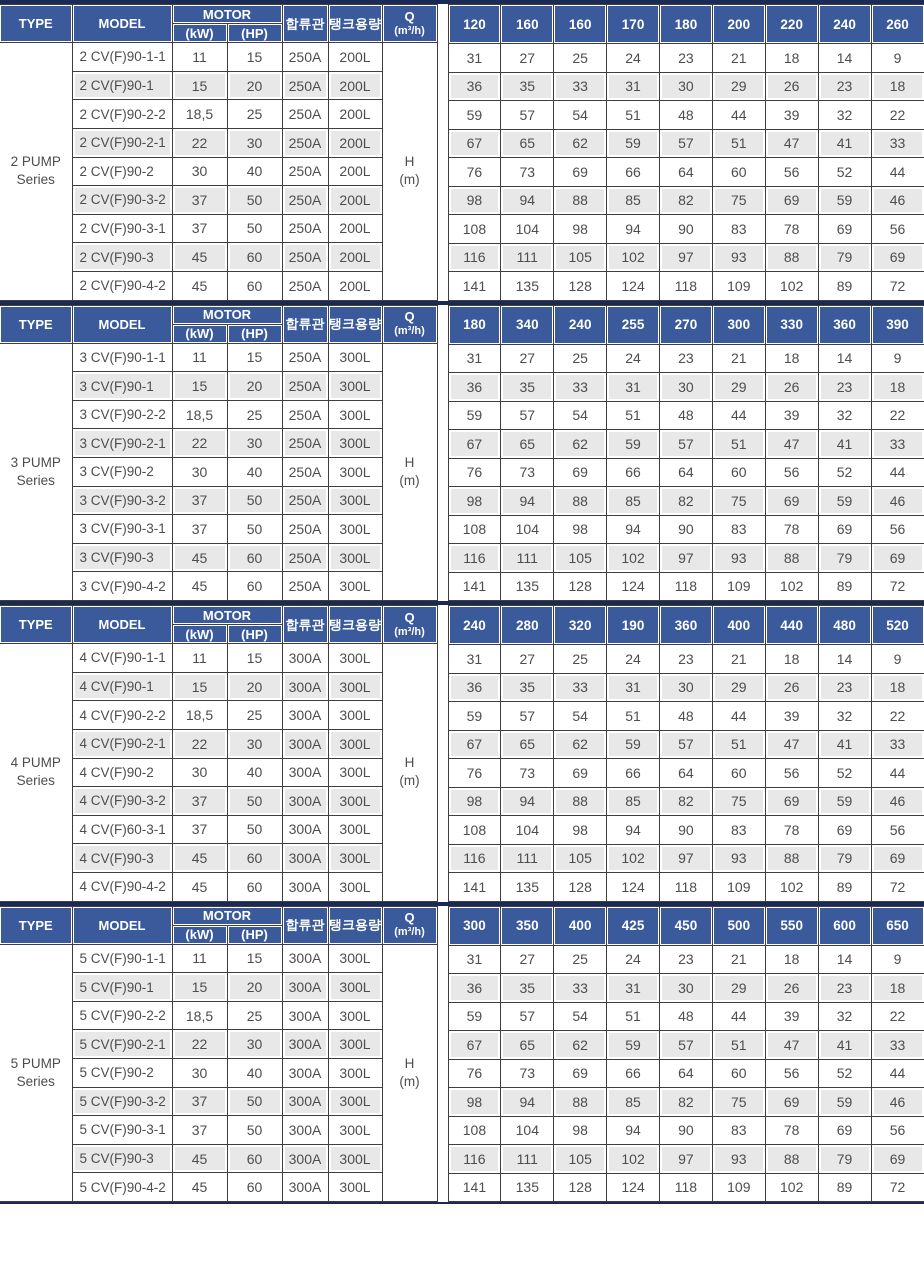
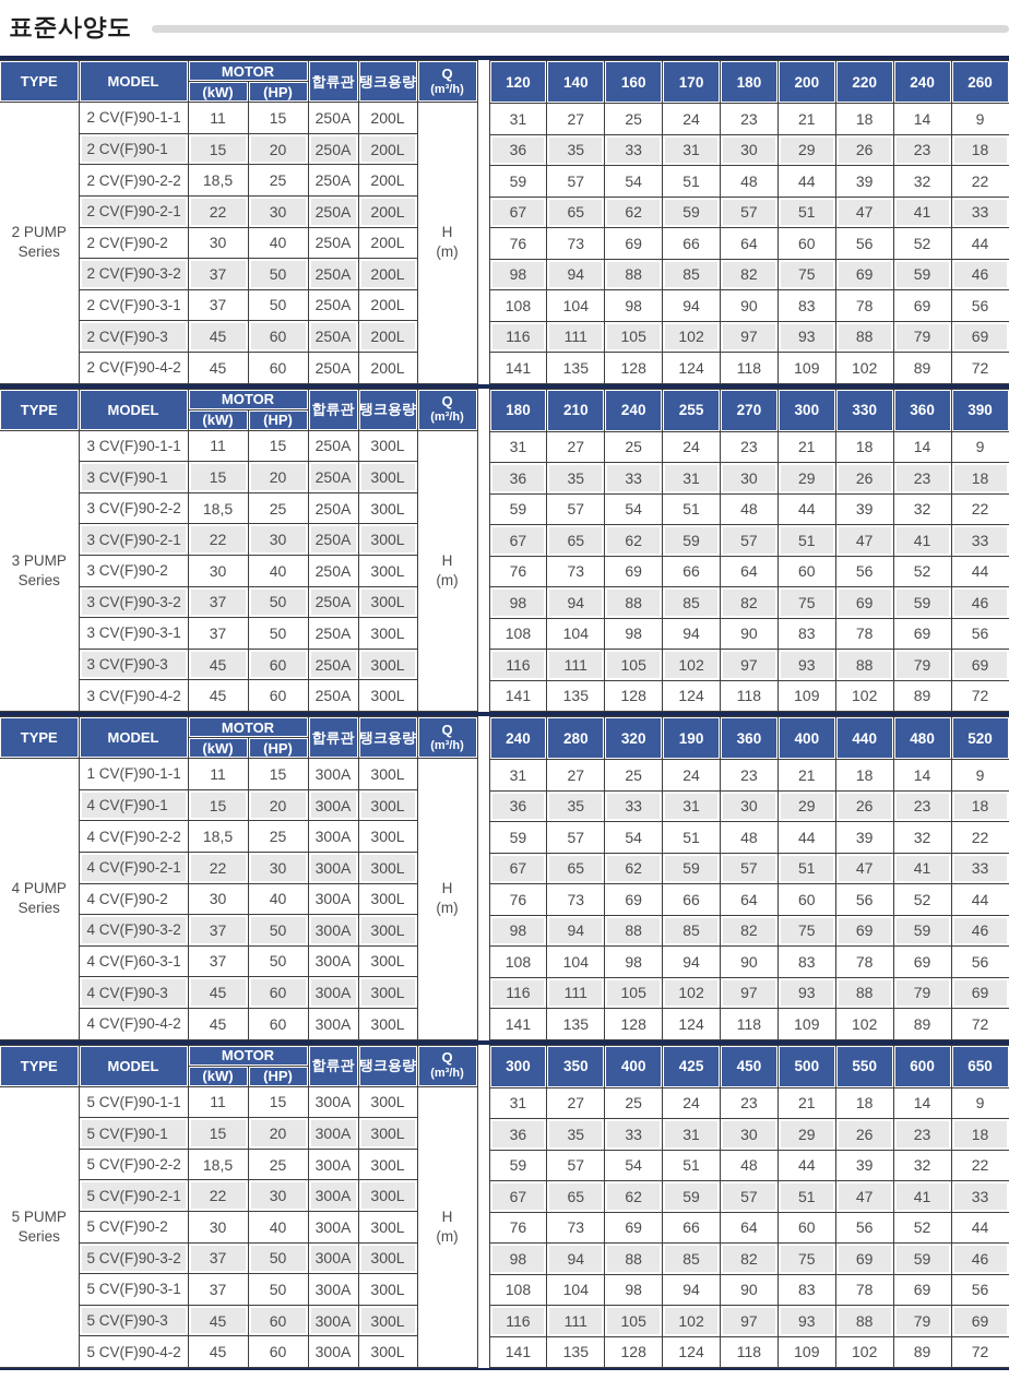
+ 표준사양도
  TYPE	MODEL	MOTOR	합류관	탱크용량	Q(m³/h)
  (kW)	(HP)
  2 PUMPSeries	2 CV(F)90-1-1	11	15	250A	200L	H(m)
  2 CV(F)90-1	15	20	250A	200L
  2 CV(F)90-2-2	18,5	25	250A	200L
  2 CV(F)90-2-1	22	30	250A	200L
  2 CV(F)90-2	30	40	250A	200L
  2 CV(F)90-3-2	37	50	250A	200L
  2 CV(F)90-3-1	37	50	250A	200L
  2 CV(F)90-3	45	60	250A	200L
  2 CV(F)90-4-2	45	60	250A	200L
- 120	160	160	170	180	200	220	240	260
+ 120	140	160	170	180	200	220	240	260
  31	27	25	24	23	21	18	14	9
  36	35	33	31	30	29	26	23	18
  59	57	54	51	48	44	39	32	22
  67	65	62	59	57	51	47	41	33
  76	73	69	66	64	60	56	52	44
  98	94	88	85	82	75	69	59	46
  108	104	98	94	90	83	78	69	56
  116	111	105	102	97	93	88	79	69
  141	135	128	124	118	109	102	89	72
  TYPE	MODEL	MOTOR	합류관	탱크용량	Q(m³/h)
  (kW)	(HP)
  3 PUMPSeries	3 CV(F)90-1-1	11	15	250A	300L	H(m)
  3 CV(F)90-1	15	20	250A	300L
  3 CV(F)90-2-2	18,5	25	250A	300L
  3 CV(F)90-2-1	22	30	250A	300L
  3 CV(F)90-2	30	40	250A	300L
  3 CV(F)90-3-2	37	50	250A	300L
  3 CV(F)90-3-1	37	50	250A	300L
  3 CV(F)90-3	45	60	250A	300L
  3 CV(F)90-4-2	45	60	250A	300L
- 180	340	240	255	270	300	330	360	390
+ 180	210	240	255	270	300	330	360	390
  31	27	25	24	23	21	18	14	9
  36	35	33	31	30	29	26	23	18
  59	57	54	51	48	44	39	32	22
  67	65	62	59	57	51	47	41	33
  76	73	69	66	64	60	56	52	44
  98	94	88	85	82	75	69	59	46
  108	104	98	94	90	83	78	69	56
  116	111	105	102	97	93	88	79	69
  141	135	128	124	118	109	102	89	72
  TYPE	MODEL	MOTOR	합류관	탱크용량	Q(m³/h)
  (kW)	(HP)
- 4 PUMPSeries	4 CV(F)90-1-1	11	15	300A	300L	H(m)
+ 4 PUMPSeries	1 CV(F)90-1-1	11	15	300A	300L	H(m)
  4 CV(F)90-1	15	20	300A	300L
  4 CV(F)90-2-2	18,5	25	300A	300L
  4 CV(F)90-2-1	22	30	300A	300L
  4 CV(F)90-2	30	40	300A	300L
  4 CV(F)90-3-2	37	50	300A	300L
  4 CV(F)60-3-1	37	50	300A	300L
  4 CV(F)90-3	45	60	300A	300L
  4 CV(F)90-4-2	45	60	300A	300L
  240	280	320	190	360	400	440	480	520
  31	27	25	24	23	21	18	14	9
  36	35	33	31	30	29	26	23	18
  59	57	54	51	48	44	39	32	22
  67	65	62	59	57	51	47	41	33
  76	73	69	66	64	60	56	52	44
  98	94	88	85	82	75	69	59	46
  108	104	98	94	90	83	78	69	56
  116	111	105	102	97	93	88	79	69
  141	135	128	124	118	109	102	89	72
  TYPE	MODEL	MOTOR	합류관	탱크용량	Q(m³/h)
  (kW)	(HP)
  5 PUMPSeries	5 CV(F)90-1-1	11	15	300A	300L	H(m)
  5 CV(F)90-1	15	20	300A	300L
  5 CV(F)90-2-2	18,5	25	300A	300L
  5 CV(F)90-2-1	22	30	300A	300L
  5 CV(F)90-2	30	40	300A	300L
  5 CV(F)90-3-2	37	50	300A	300L
  5 CV(F)90-3-1	37	50	300A	300L
  5 CV(F)90-3	45	60	300A	300L
  5 CV(F)90-4-2	45	60	300A	300L
  300	350	400	425	450	500	550	600	650
  31	27	25	24	23	21	18	14	9
  36	35	33	31	30	29	26	23	18
  59	57	54	51	48	44	39	32	22
  67	65	62	59	57	51	47	41	33
  76	73	69	66	64	60	56	52	44
  98	94	88	85	82	75	69	59	46
  108	104	98	94	90	83	78	69	56
  116	111	105	102	97	93	88	79	69
  141	135	128	124	118	109	102	89	72
